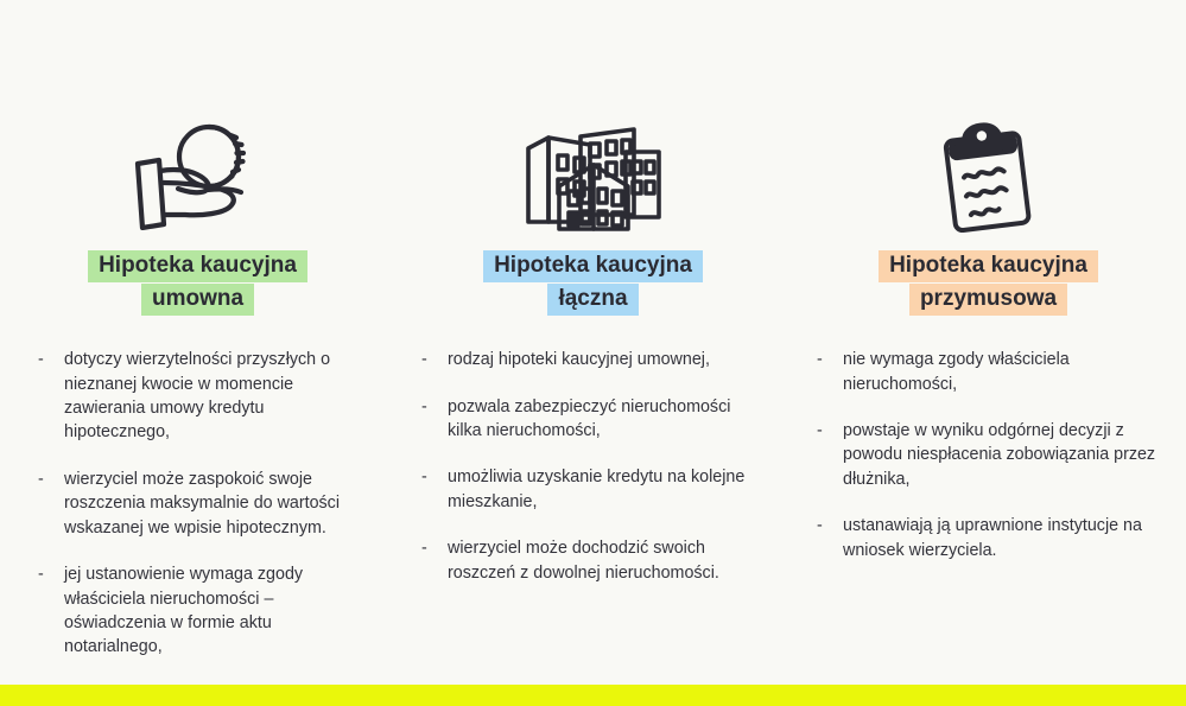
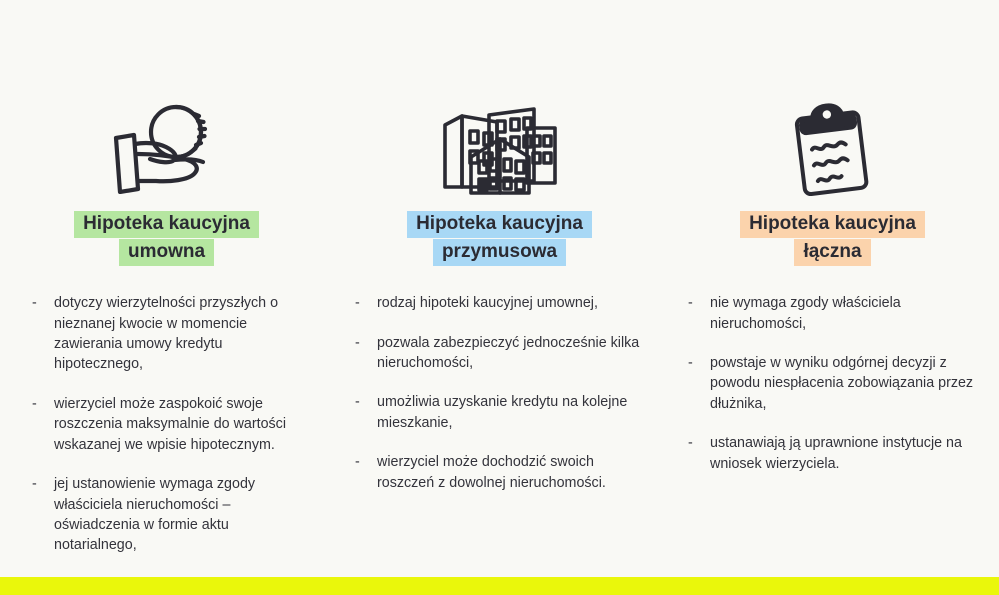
  Hipoteka kaucyjna
  umowna
  -
  dotyczy wierzytelności przyszłych o nieznanej kwocie w momencie zawierania umowy kredytu hipotecznego,
  -
  wierzyciel może zaspokoić swoje roszczenia maksymalnie do wartości wskazanej we wpisie hipotecznym.
  -
  jej ustanowienie wymaga zgody właściciela nieruchomości – oświadczenia w formie aktu notarialnego,
  Hipoteka kaucyjna
- łączna
+ przymusowa
  -
  rodzaj hipoteki kaucyjnej umownej,
  -
- pozwala zabezpieczyć nieruchomości kilka nieruchomości,
+ pozwala zabezpieczyć jednocześnie kilka nieruchomości,
  -
  umożliwia uzyskanie kredytu na kolejne mieszkanie,
  -
  wierzyciel może dochodzić swoich roszczeń z dowolnej nieruchomości.
  Hipoteka kaucyjna
- przymusowa
+ łączna
  -
  nie wymaga zgody właściciela nieruchomości,
  -
  powstaje w wyniku odgórnej decyzji z powodu niespłacenia zobowiązania przez dłużnika,
  -
  ustanawiają ją uprawnione instytucje na wniosek wierzyciela.
